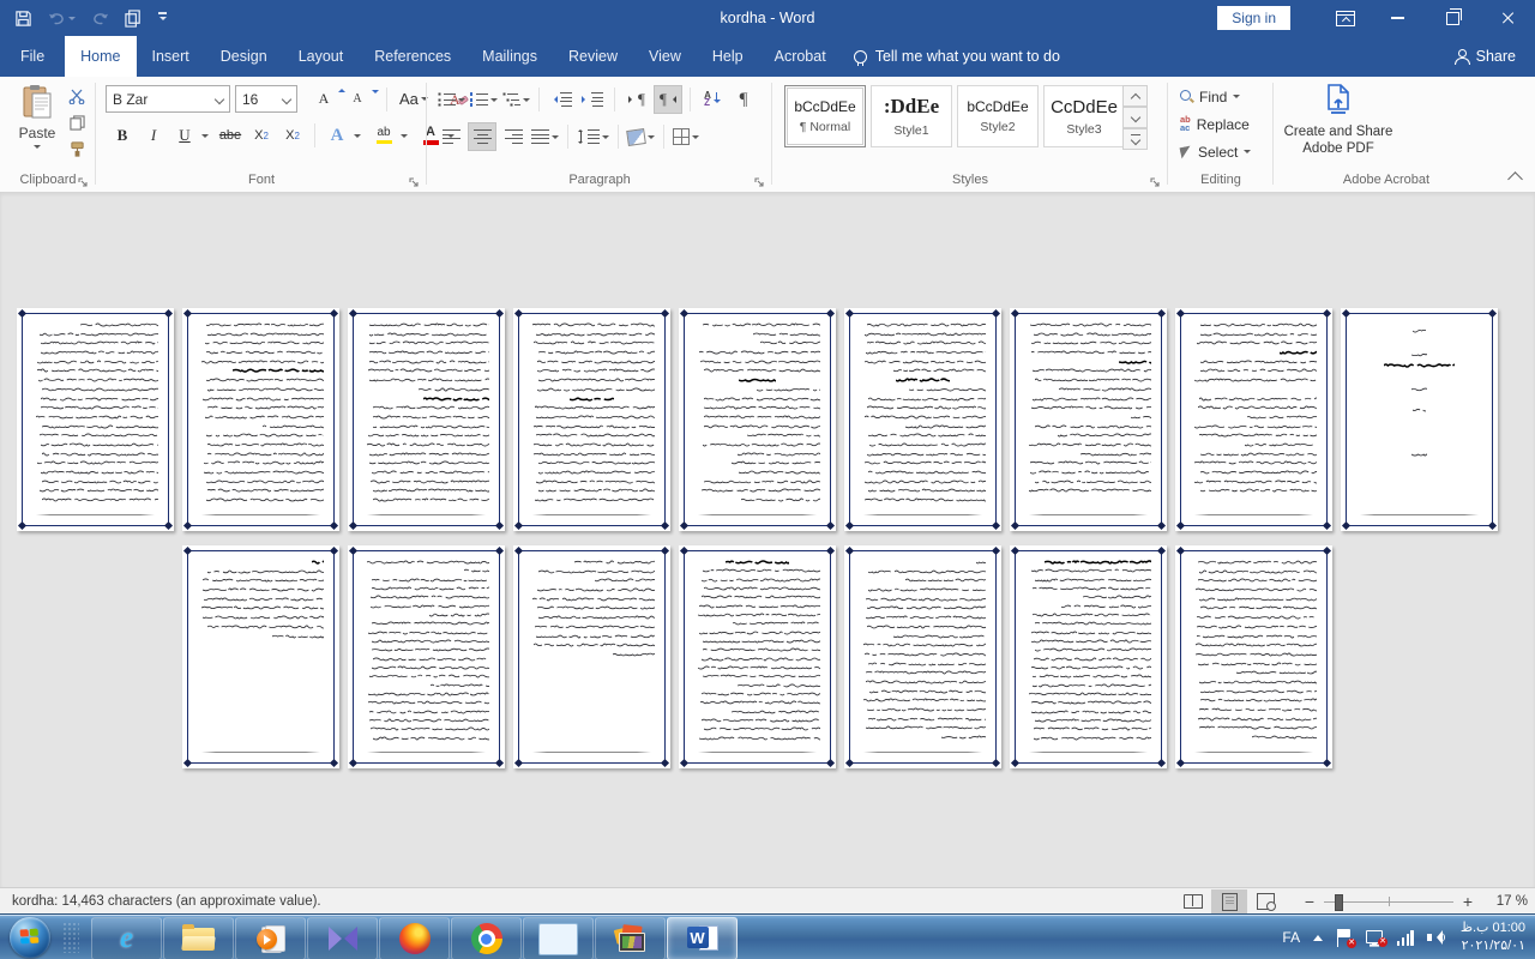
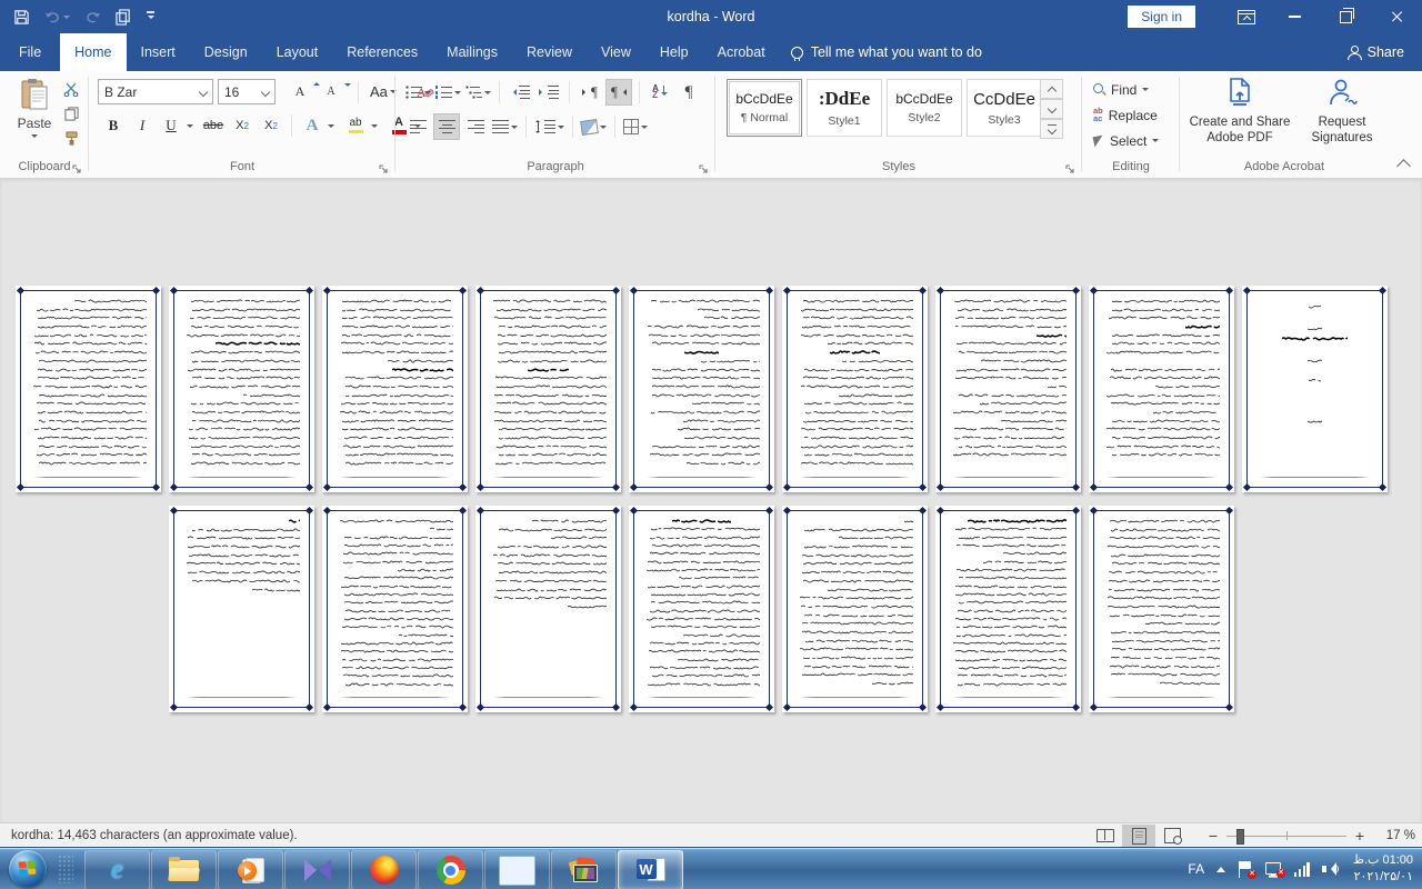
  kordha - Word
  Sign in
  File
  Home
  Insert
  Design
  Layout
  References
  Mailings
  Review
  View
  Help
  Acrobat
  Tell me what you want to do
  Share
  Paste
  Clipboard
  B Zar
  16
  A
  A
  Aa
  B
  I
  U
  abe
  X
  2
  X
  2
  A
  ab
  A
  Font
  ¶
  ¶
  A
  Z
  ¶
  Paragraph
  bCcDdEe
  ¶ Normal
  :DdEe
  Style1
  bCcDdEe
  Style2
  CcDdEe
  Style3
  Styles
  Find
  ab
  ac
  Replace
  Select
  Editing
  Create and Share
  Adobe PDF
+ Request
+ Signatures
  Adobe Acrobat
  kordha: 14,463 characters (an approximate value).
  −
  +
  17 %
  e
  W
  FA
  01:00 ب.ظ
  ۲۰۲۱/۲۵/۰۱
